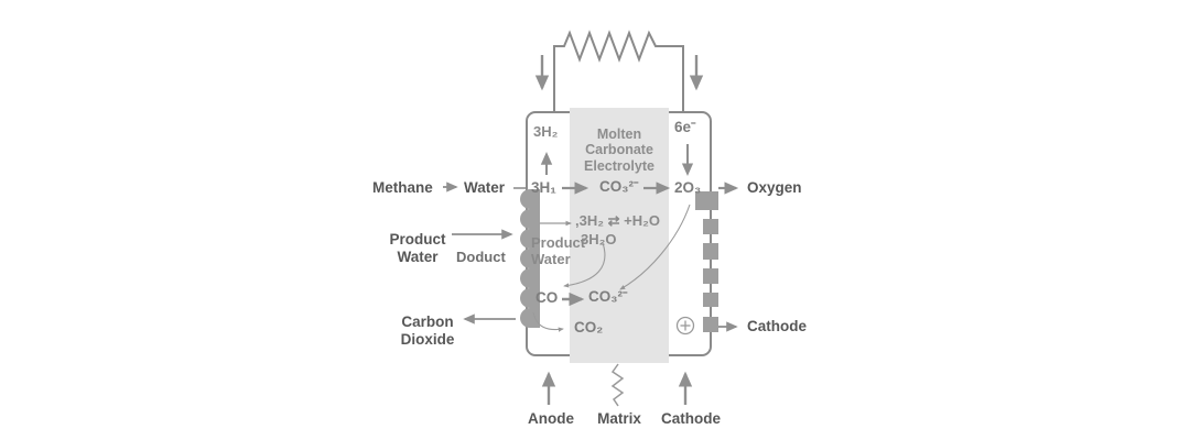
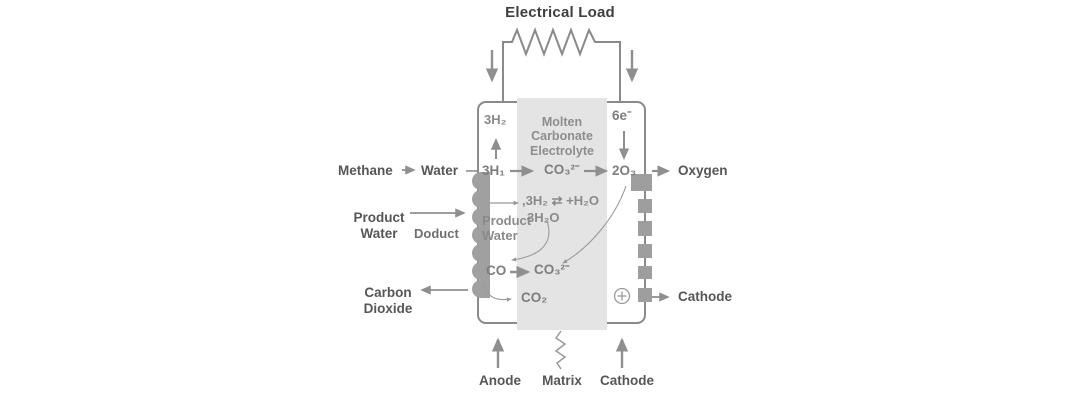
+ Electrical Load
  Methane
  Water
  Product
  Water
  Doduct
  Carbon
  Dioxide
  Oxygen
  Cathode
  Anode
  Matrix
  Cathode
  Molten
  Carbonate
  Electrolyte
  3H₂
  3H₁
  CO₃²⁻
  2O₃
  6e⁻
  ,3H₂ ⇄ +H₂O
  3H₂O
  Product
  Water
  CO
  CO₃²⁻
  CO₂
